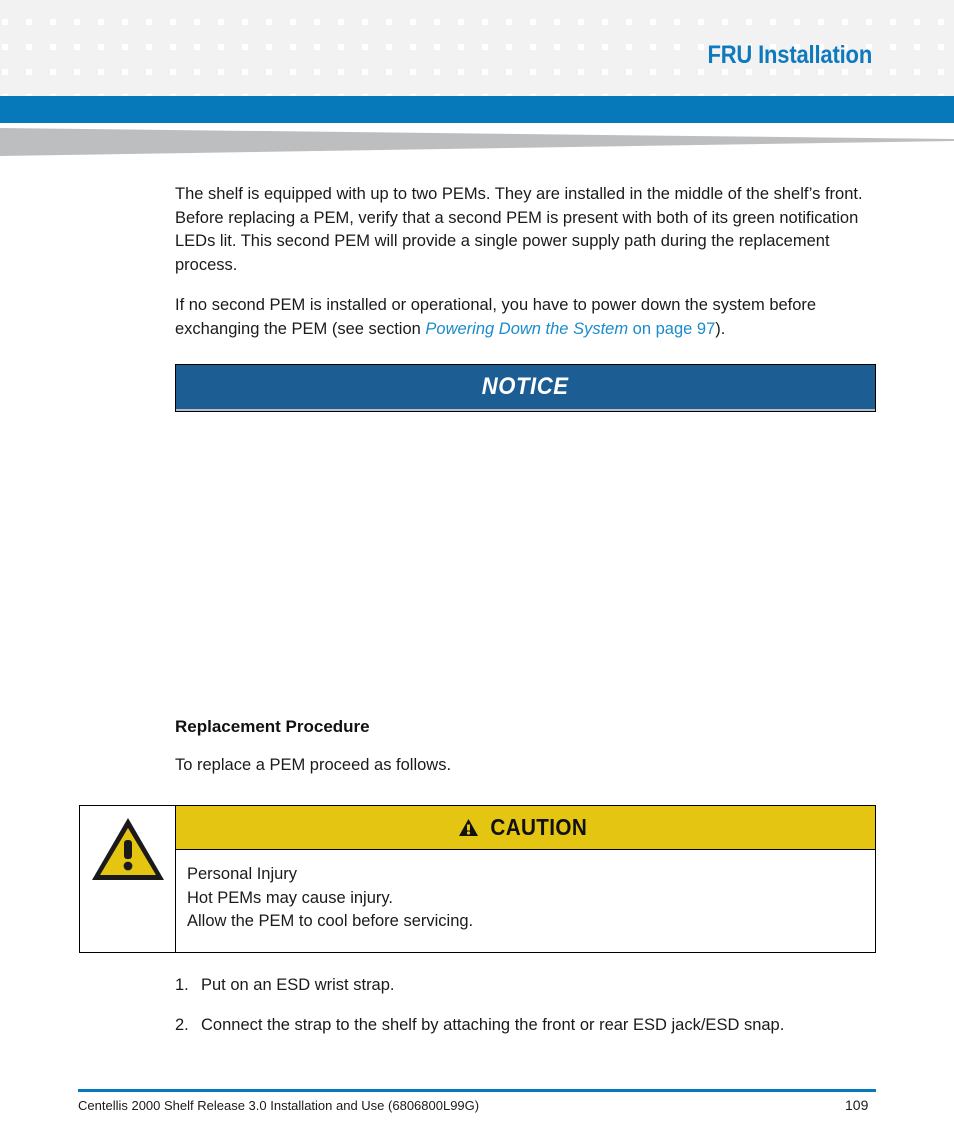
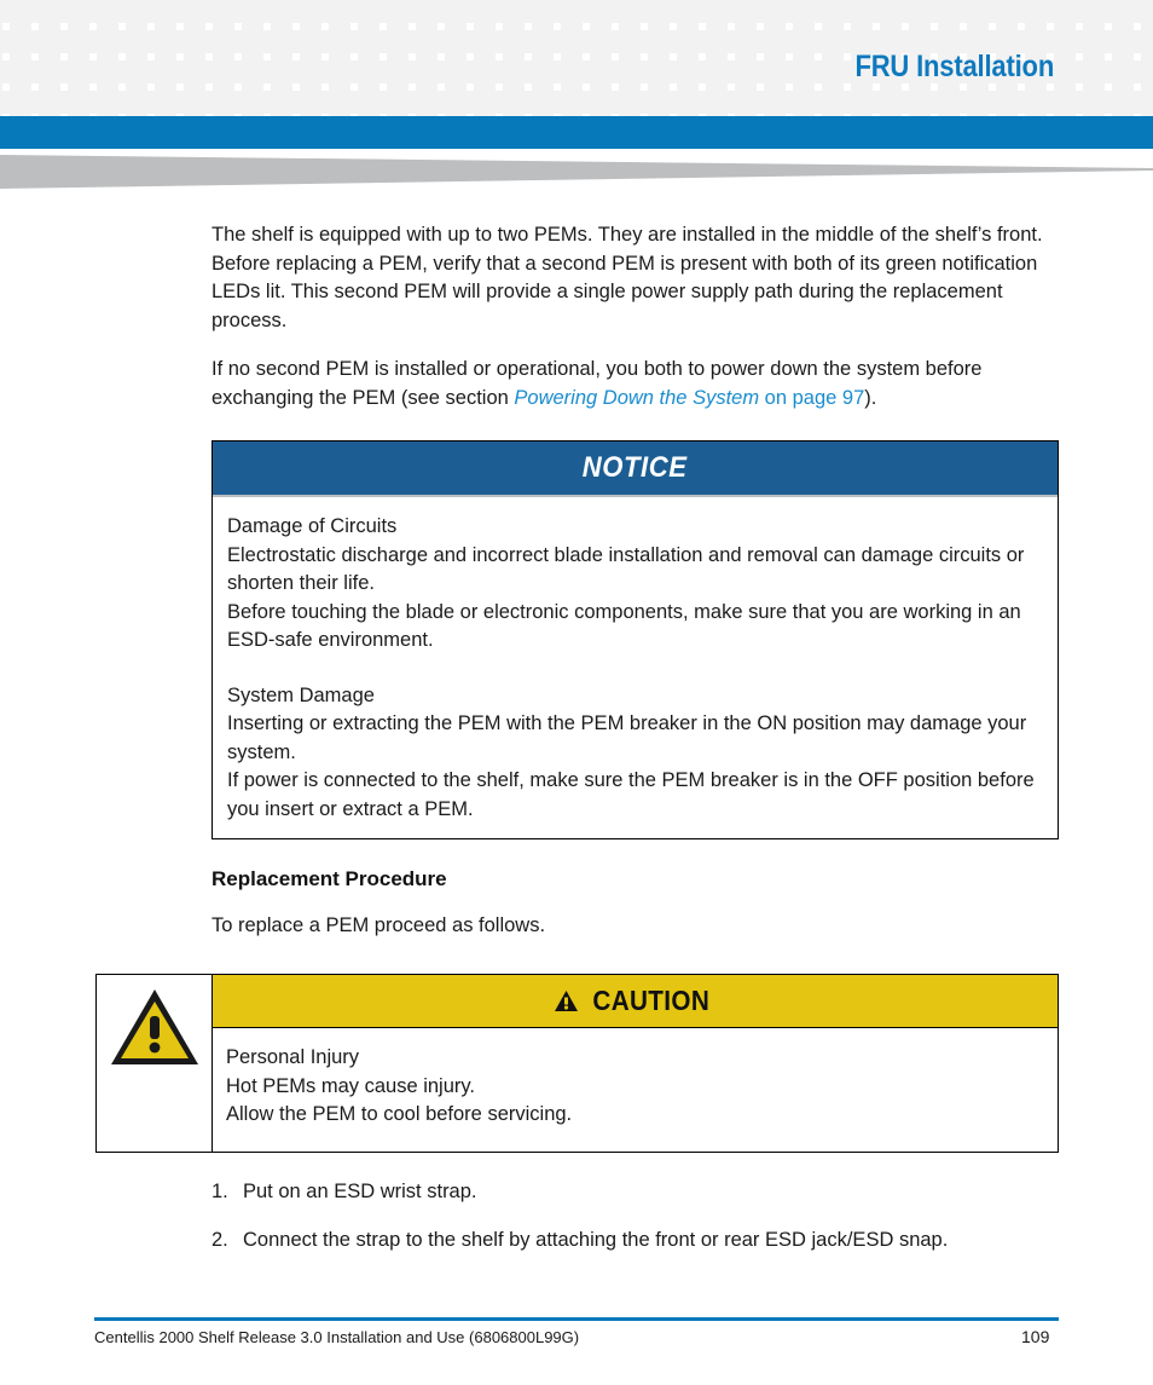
  FRU Installation
  The shelf is equipped with up to two PEMs. They are installed in the middle of the shelf’s front. Before replacing a PEM, verify that a second PEM is present with both of its green notification LEDs lit. This second PEM will provide a single power supply path during the replacement process.
- If no second PEM is installed or operational, you have to power down the system before exchanging the PEM (see section Powering Down the System on page 97).
+ If no second PEM is installed or operational, you both to power down the system before exchanging the PEM (see section Powering Down the System on page 97).
  NOTICE
+ Damage of Circuits
+ Electrostatic discharge and incorrect blade installation and removal can damage circuits or shorten their life.
+ Before touching the blade or electronic components, make sure that you are working in an ESD-safe environment.
+ System Damage
+ Inserting or extracting the PEM with the PEM breaker in the ON position may damage your system.
+ If power is connected to the shelf, make sure the PEM breaker is in the OFF position before you insert or extract a PEM.
  Replacement Procedure
  To replace a PEM proceed as follows.
  CAUTION
  Personal Injury
  Hot PEMs may cause injury.
  Allow the PEM to cool before servicing.
  1.
  Put on an ESD wrist strap.
  2.
  Connect the strap to the shelf by attaching the front or rear ESD jack/ESD snap.
  Centellis 2000 Shelf Release 3.0 Installation and Use (6806800L99G)
  109
